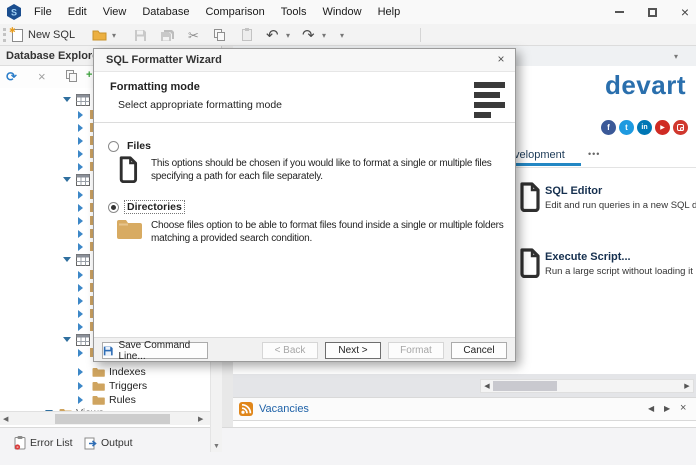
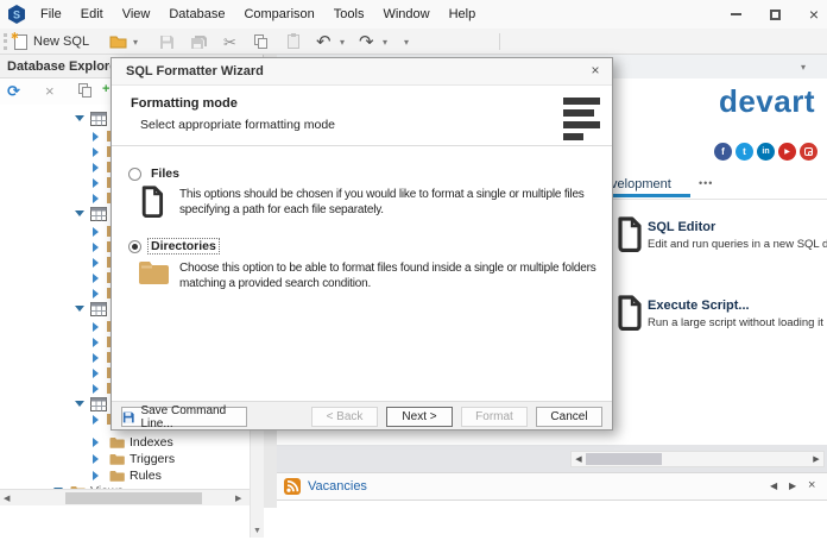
  S
  File
  Edit
  View
  Database
  Comparison
  Tools
  Window
  Help
  ×
  ✱
  New SQL
  ▾
  ✂
  ↶
  ▾
  ↷
  ▾
  ▾
  ▾
  devart
  f
  t
  velopment
  •••
  SQL Editor
  Edit and run queries in a new SQL d
  Execute Script...
  Run a large script without loading it
  Vacancies
  ◀
  ▶
  ×
- Error List
- Output
  Database Explor
  ⟳
  ×
  +
  Indexes
  Triggers
  Rules
  SQL Formatter Wizard
  ×
  Formatting mode
  Select appropriate formatting mode
  Files
  This options should be chosen if you would like to format a single or multiple files specifying a path for each file separately.
  Directories
- Choose files option to be able to format files found inside a single or multiple folders matching a provided search condition.
+ Choose this option to be able to format files found inside a single or multiple folders matching a provided search condition.
  Save Command Line...
  < Back
  Next >
  Format
  Cancel
